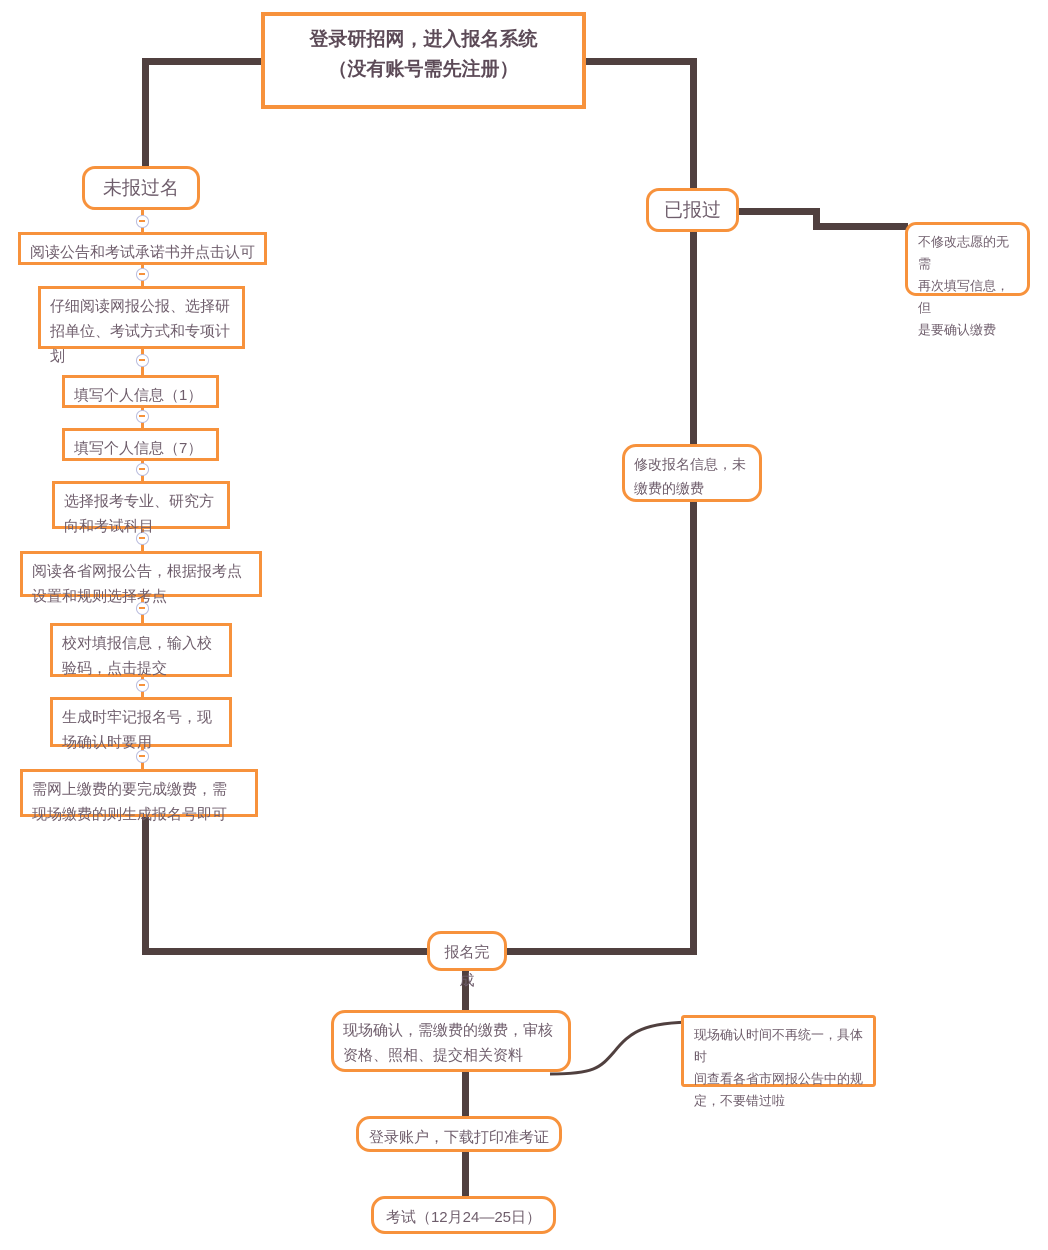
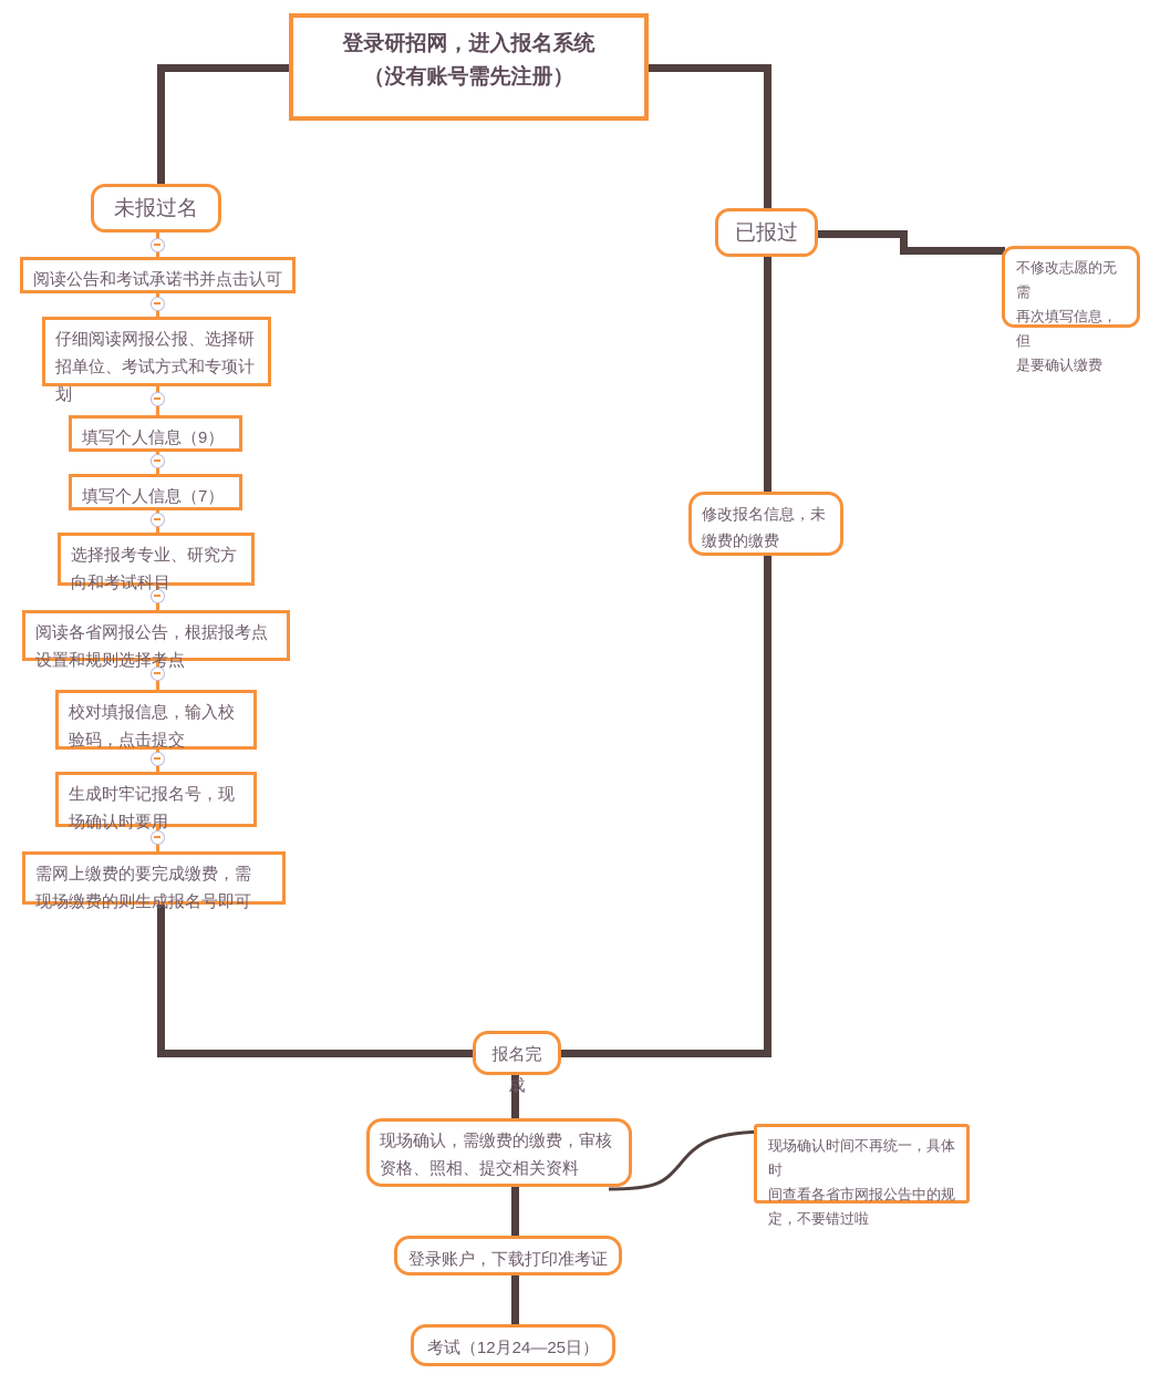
  登录研招网，进入报名系统
  （没有账号需先注册）
  未报过名
  已报过
  不修改志愿的无需
  再次填写信息，但
  是要确认缴费
  修改报名信息，未
  缴费的缴费
  阅读公告和考试承诺书并点击认可
  仔细阅读网报公报、选择研
  招单位、考试方式和专项计
  划
- 填写个人信息（1）
+ 填写个人信息（9）
  填写个人信息（7）
  选择报考专业、研究方
  向和考试科目
  阅读各省网报公告，根据报考点
  设置和规则选择考点
  校对填报信息，输入校
  验码，点击提交
  生成时牢记报名号，现
  场确认时要用
  需网上缴费的要完成缴费，需
  现场缴费的则生成报名号即可
  报名完成
  现场确认，需缴费的缴费，审核
  资格、照相、提交相关资料
  现场确认时间不再统一，具体时
  间查看各省市网报公告中的规
  定，不要错过啦
  登录账户，下载打印准考证
  考试（12月24—25日）
